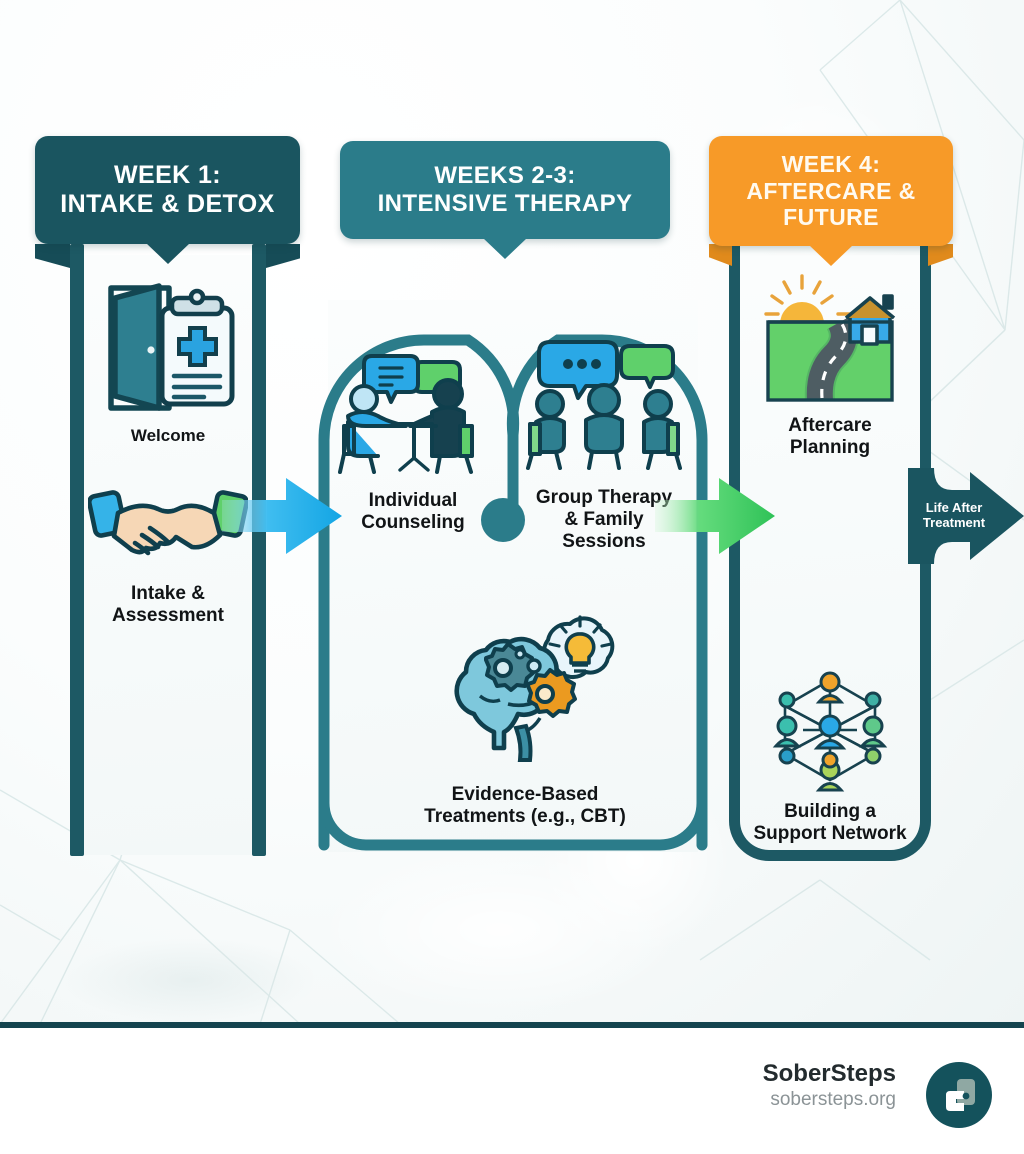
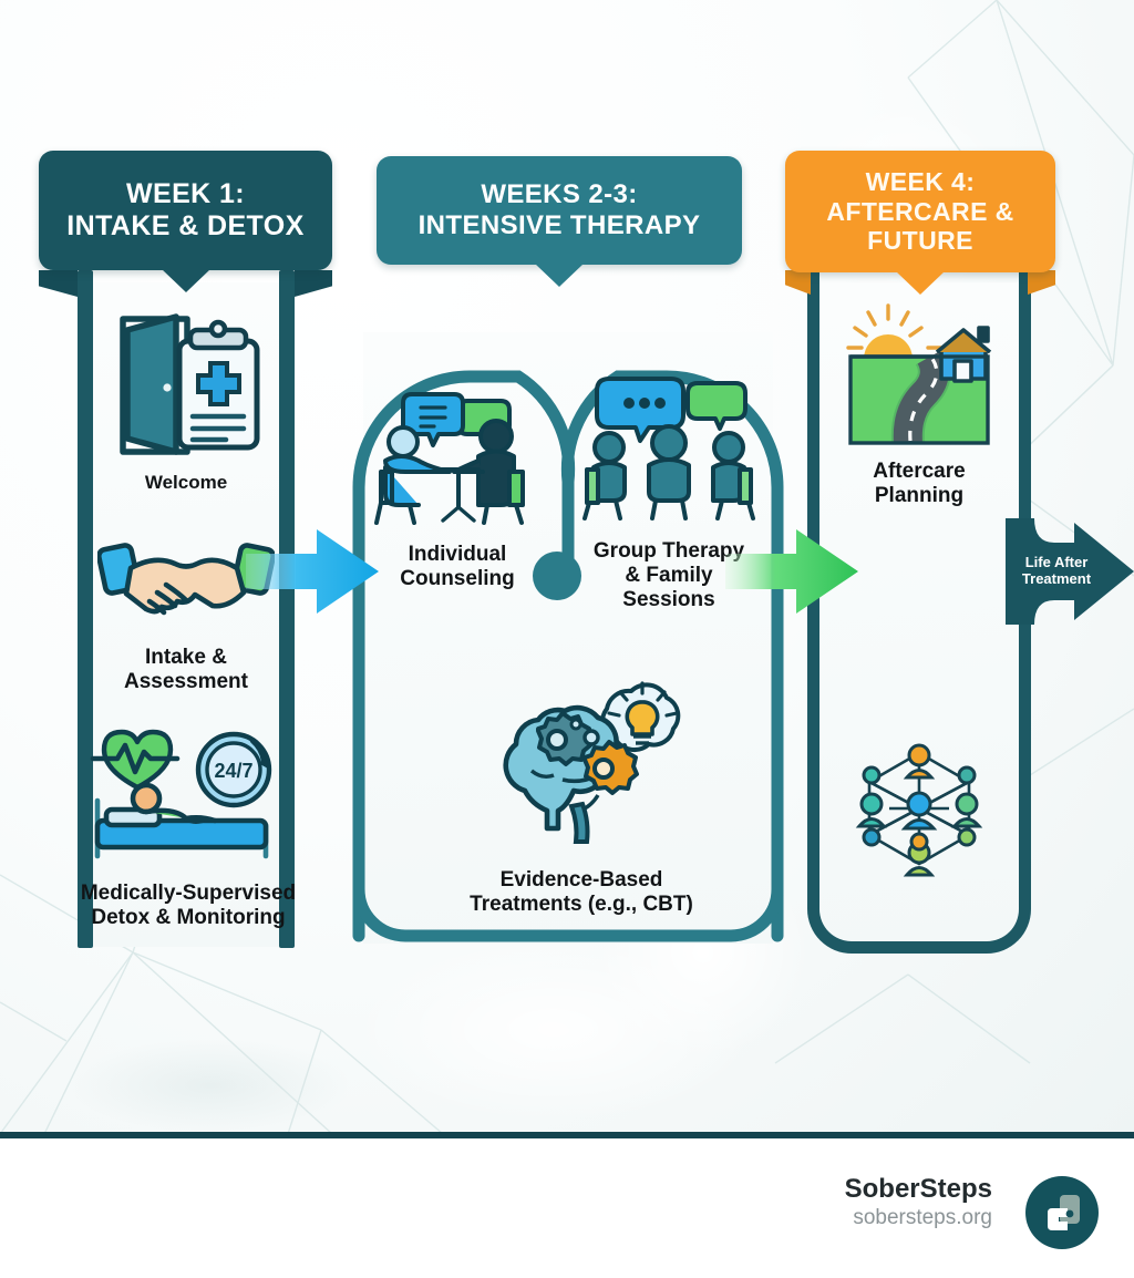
  WEEK 1:
  INTAKE & DETOX
  Welcome
  Intake &
  Assessment
+ 24/7
+ Medically-Supervised
+ Detox & Monitoring
  WEEKS 2-3:
  INTENSIVE THERAPY
  Individual
  Counseling
  Group Therapy
  & Family
  Sessions
  Evidence-Based
  Treatments (e.g., CBT)
  WEEK 4:
  AFTERCARE &
  FUTURE
  Aftercare
  Planning
- Building a
- Support Network
  Life After
  Treatment
  SoberSteps
  sobersteps.org
